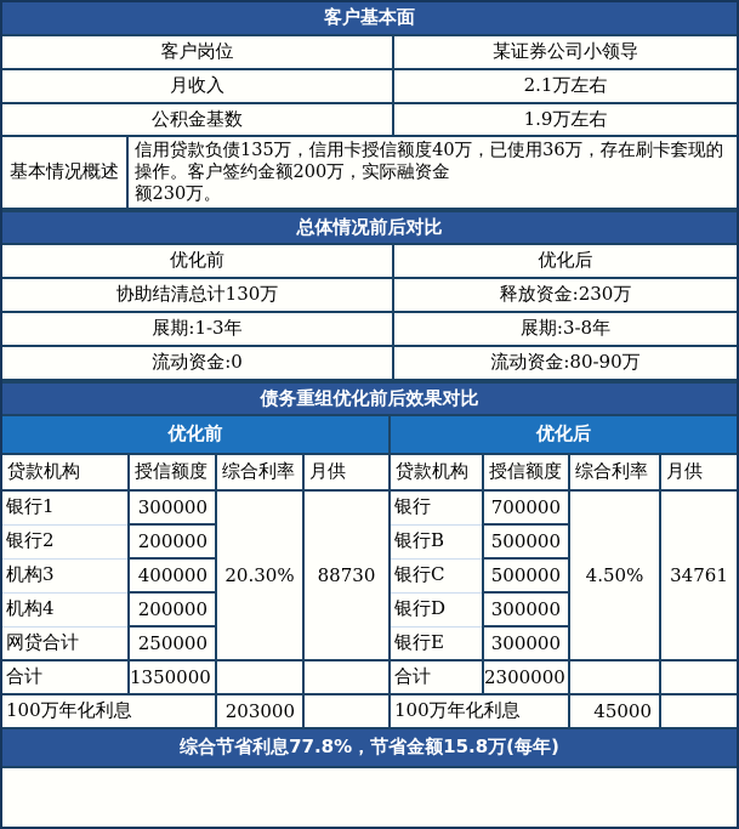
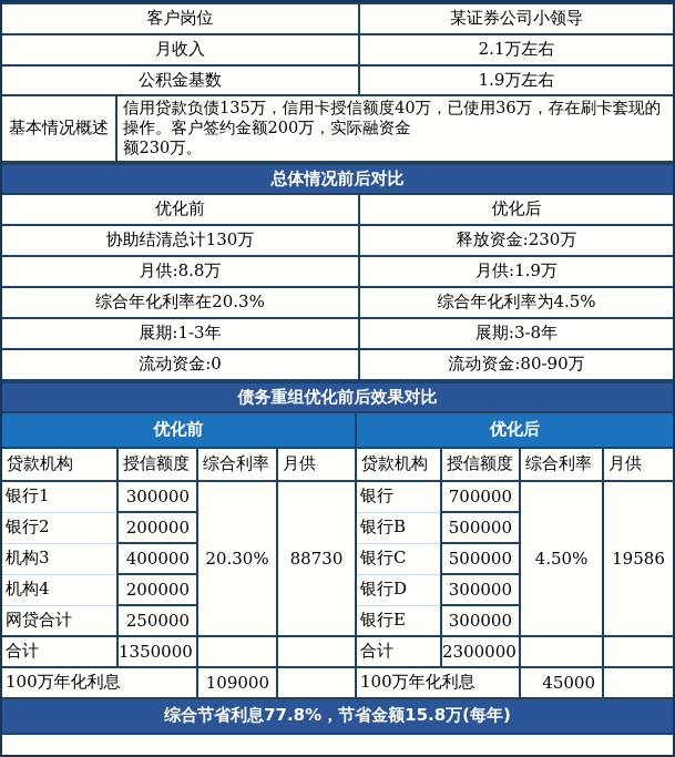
- 客户基本面
  客户岗位	某证券公司小领导
  月收入	2.1万左右
  公积金基数	1.9万左右
  基本情况概述	信用贷款负债135万，信用卡授信额度40万，已使用36万，存在刷卡套现的操作。客户签约金额200万，实际融资金 额230万。
  总体情况前后对比
  优化前	优化后
  协助结清总计130万	释放资金:230万
+ 月供:8.8万	月供:1.9万
+ 综合年化利率在20.3%	综合年化利率为4.5%
  展期:1-3年	展期:3-8年
  流动资金:0	流动资金:80-90万
  债务重组优化前后效果对比
  优化前	优化后
  贷款机构	授信额度	综合利率	月供	贷款机构	授信额度	综合利率	月供
- 银行1	300000	20.30%	88730	银行	700000	4.50%	34761
+ 银行1	300000	20.30%	88730	银行	700000	4.50%	19586
  银行2	200000	银行B	500000
  机构3	400000	银行C	500000
  机构4	200000	银行D	300000
  网贷合计	250000	银行E	300000
  合计	1350000			合计	2300000
- 100万年化利息	203000		100万年化利息	45000
+ 100万年化利息	109000		100万年化利息	45000
  综合节省利息77.8%，节省金额15.8万(每年)
